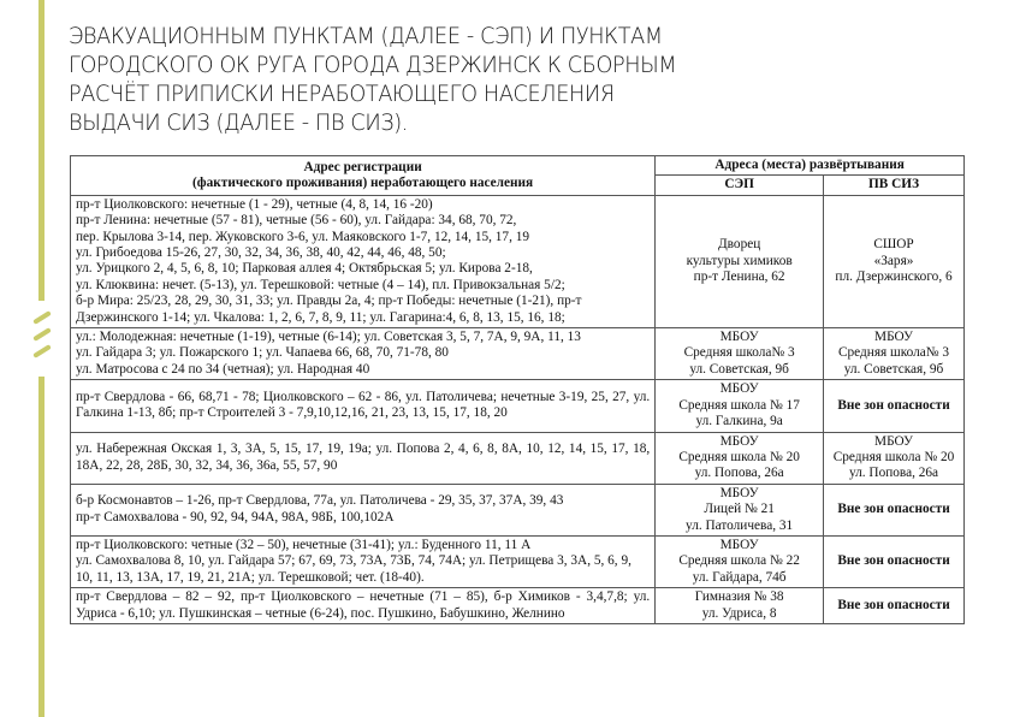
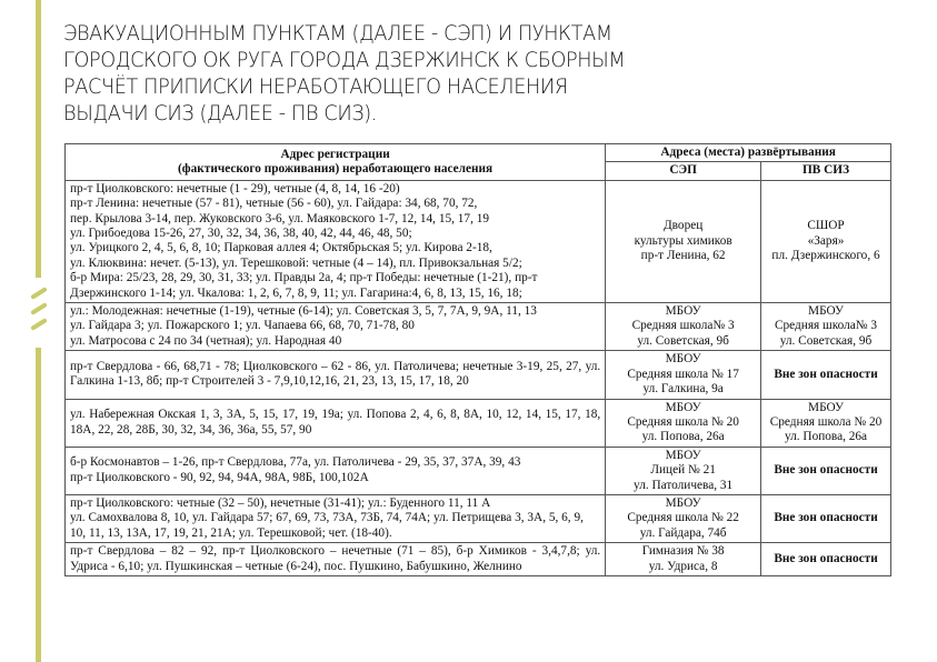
  ЭВАКУАЦИОННЫМ ПУНКТАМ (ДАЛЕЕ - СЭП) И ПУНКТАМ
  ГОРОДСКОГО ОК РУГА ГОРОДА ДЗЕРЖИНСК К СБОРНЫМ
  РАСЧЁТ ПРИПИСКИ НЕРАБОТАЮЩЕГО НАСЕЛЕНИЯ
  ВЫДАЧИ СИЗ (ДАЛЕЕ - ПВ СИЗ).
  Адрес регистрации (фактического проживания) неработающего населения	Адреса (места) развёртывания
  СЭП	ПВ СИЗ
  пр-т Циолковского: нечетные (1 - 29), четные (4, 8, 14, 16 -20)пр-т Ленина: нечетные (57 - 81), четные (56 - 60), ул. Гайдара: 34, 68, 70, 72,пер. Крылова 3-14, пер. Жуковского 3-6, ул. Маяковского 1-7, 12, 14, 15, 17, 19ул. Грибоедова 15-26, 27, 30, 32, 34, 36, 38, 40, 42, 44, 46, 48, 50; ул. Урицкого 2, 4, 5, 6, 8, 10; Парковая аллея 4; Октябрьская 5; ул. Кирова 2-18,ул. Клюквина: нечет. (5-13), ул. Терешковой: четные (4 – 14), пл. Привокзальная 5/2;б-р Мира: 25/23, 28, 29, 30, 31, 33; ул. Правды 2а, 4; пр-т Победы: нечетные (1-21), пр-т Дзержинского 1-14; ул. Чкалова: 1, 2, 6, 7, 8, 9, 11; ул. Гагарина:4, 6, 8, 13, 15, 16, 18;	Дворецкультуры химиковпр-т Ленина, 62	СШОР«Заря»пл. Дзержинского, 6
  ул.: Молодежная: нечетные (1-19), четные (6-14); ул. Советская 3, 5, 7, 7А, 9, 9А, 11, 13ул. Гайдара 3; ул. Пожарского 1; ул. Чапаева 66, 68, 70, 71-78, 80ул. Матросова с 24 по 34 (четная); ул. Народная 40	МБОУСредняя школа№ 3ул. Советская, 9б	МБОУСредняя школа№ 3ул. Советская, 9б
  пр-т Свердлова - 66, 68,71 - 78; Циолковского – 62 - 86, ул. Патоличева; нечетные 3-19, 25, 27, ул. Галкина 1-13, 8б; пр-т Строителей 3 - 7,9,10,12,16, 21, 23, 13, 15, 17, 18, 20	МБОУСредняя школа № 17ул. Галкина, 9а	Вне зон опасности
  ул. Набережная Окская 1, 3, 3А, 5, 15, 17, 19, 19а; ул. Попова 2, 4, 6, 8, 8А, 10, 12, 14, 15, 17, 18, 18А, 22, 28, 28Б, 30, 32, 34, 36, 36а, 55, 57, 90	МБОУСредняя школа № 20ул. Попова, 26а	МБОУСредняя школа № 20ул. Попова, 26а
- б-р Космонавтов – 1-26, пр-т Свердлова, 77а, ул. Патоличева - 29, 35, 37, 37А, 39, 43пр-т Самохвалова - 90, 92, 94, 94А, 98А, 98Б, 100,102А	МБОУЛицей № 21ул. Патоличева, 31	Вне зон опасности
+ б-р Космонавтов – 1-26, пр-т Свердлова, 77а, ул. Патоличева - 29, 35, 37, 37А, 39, 43пр-т Циолковского - 90, 92, 94, 94А, 98А, 98Б, 100,102А	МБОУЛицей № 21ул. Патоличева, 31	Вне зон опасности
  пр-т Циолковского: четные (32 – 50), нечетные (31-41); ул.: Буденного 11, 11 Аул. Самохвалова 8, 10, ул. Гайдара 57; 67, 69, 73, 73А, 73Б, 74, 74А; ул. Петрищева 3, 3А, 5, 6, 9, 10, 11, 13, 13А, 17, 19, 21, 21А; ул. Терешковой; чет. (18-40).	МБОУСредняя школа № 22ул. Гайдара, 74б	Вне зон опасности
  пр-т Свердлова – 82 – 92, пр-т Циолковского – нечетные (71 – 85), б-р Химиков - 3,4,7,8; ул. Удриса - 6,10; ул. Пушкинская – четные (6-24), пос. Пушкино, Бабушкино, Желнино	Гимназия № 38ул. Удриса, 8	Вне зон опасности
